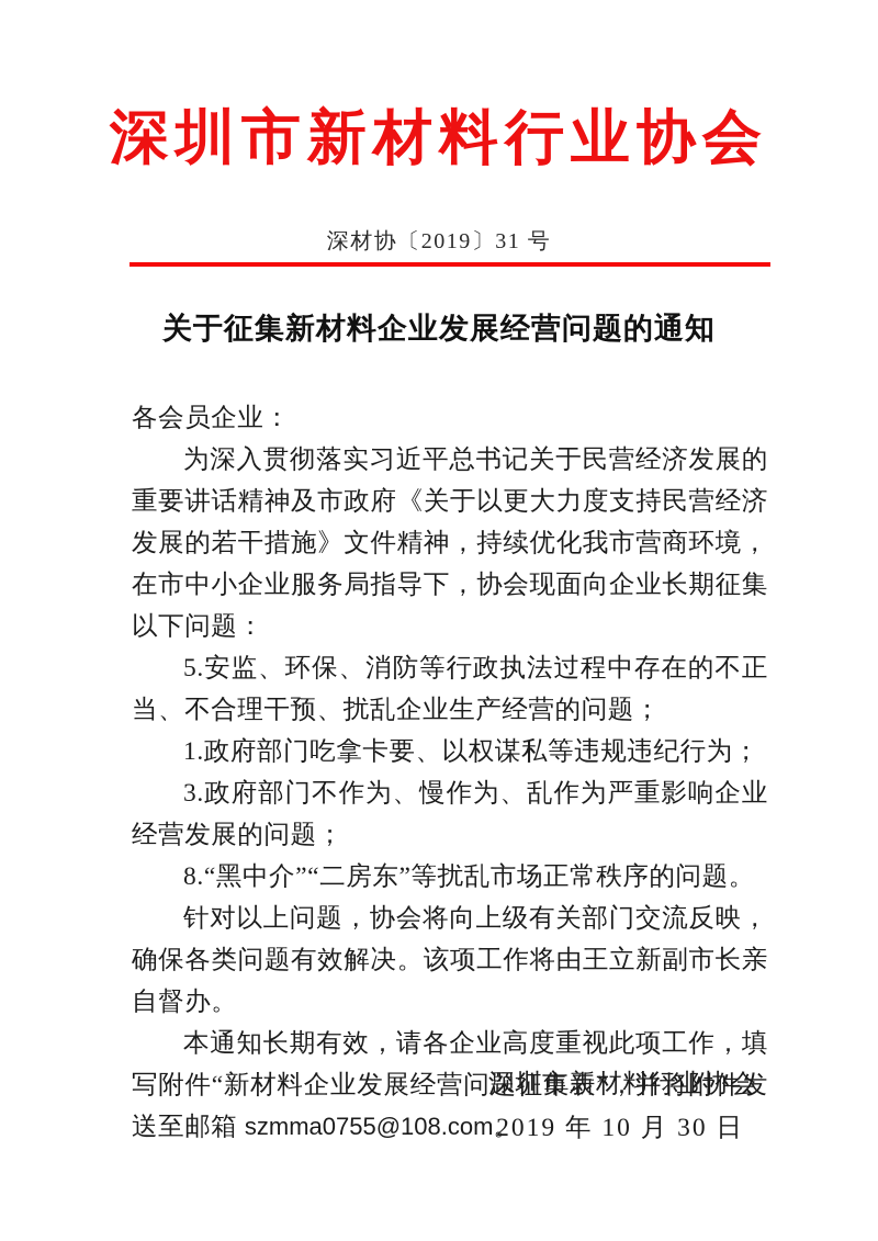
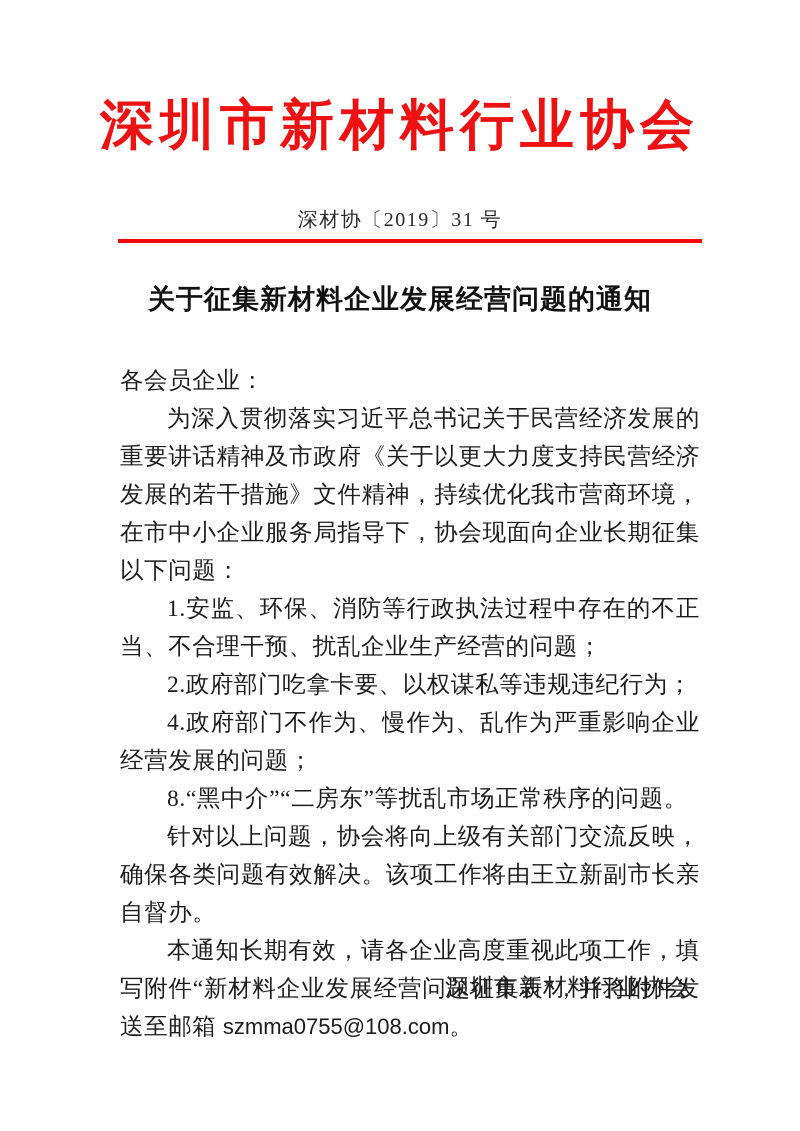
  深圳市新材料行业协会
  深材协〔2019〕31 号
  关于征集新材料企业发展经营问题的通知
  各会员企业：
  为深入贯彻落实习近平总书记关于民营经济发展的重要讲话精神及市政府《关于以更大力度支持民营经济发展的若干措施》文件精神，持续优化我市营商环境，在市中小企业服务局指导下，协会现面向企业长期征集以下问题：
- 5.安监、环保、消防等行政执法过程中存在的不正当、不合理干预、扰乱企业生产经营的问题；
+ 1.安监、环保、消防等行政执法过程中存在的不正当、不合理干预、扰乱企业生产经营的问题；
- 1.政府部门吃拿卡要、以权谋私等违规违纪行为；
+ 2.政府部门吃拿卡要、以权谋私等违规违纪行为；
- 3.政府部门不作为、慢作为、乱作为严重影响企业经营发展的问题；
+ 4.政府部门不作为、慢作为、乱作为严重影响企业经营发展的问题；
  8.“黑中介”“二房东”等扰乱市场正常秩序的问题。
  针对以上问题，协会将向上级有关部门交流反映，确保各类问题有效解决。该项工作将由王立新副市长亲自督办。
  本通知长期有效，请各企业高度重视此项工作，填写附件“新材料企业发展经营问题征集表”，并将附件发送至邮箱 szmma0755@108.com。
  深圳市新材料行业协会
- 2019 年 10 月 30 日
